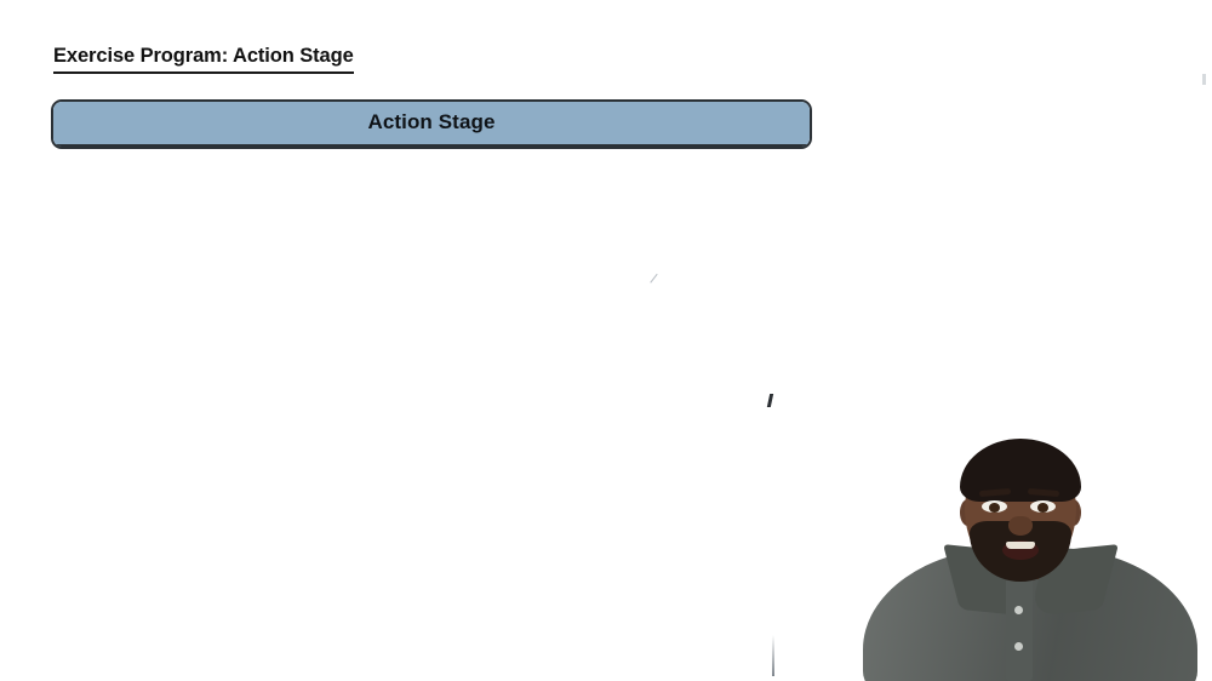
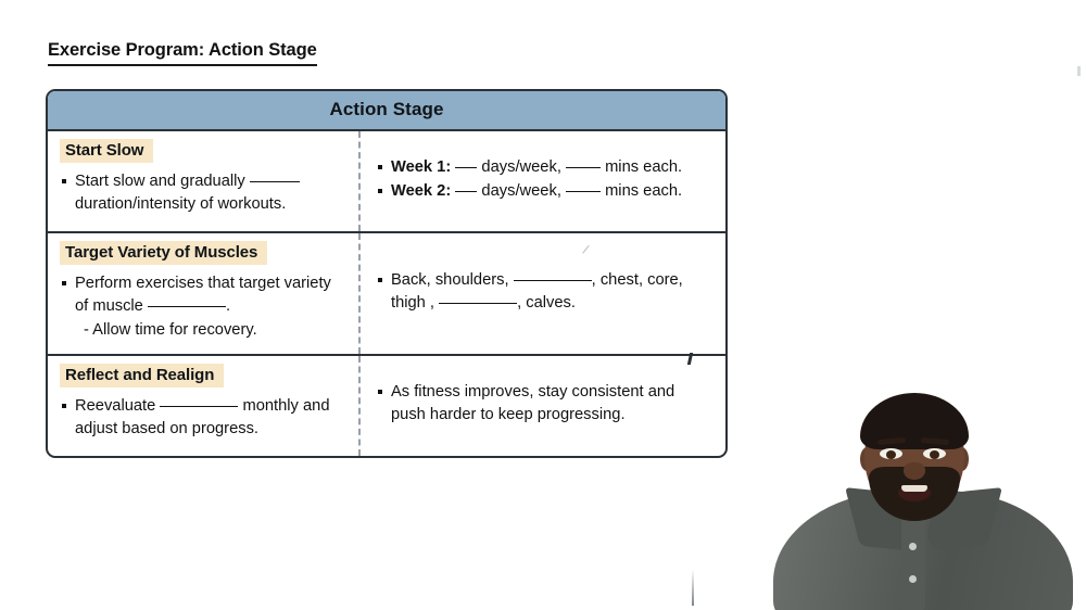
  Exercise Program: Action Stage
  Action Stage
+ Start Slow
+ Start slow and gradually duration/intensity of workouts.
+ Week 1: days/week, mins each.
+ Week 2: days/week, mins each.
+ Target Variety of Muscles
+ Perform exercises that target variety of muscle .
+ - Allow time for recovery.
+ Back, shoulders, , chest, core, thigh , , calves.
+ Reflect and Realign
+ Reevaluate monthly and adjust based on progress.
+ As fitness improves, stay consistent and push harder to keep progressing.
